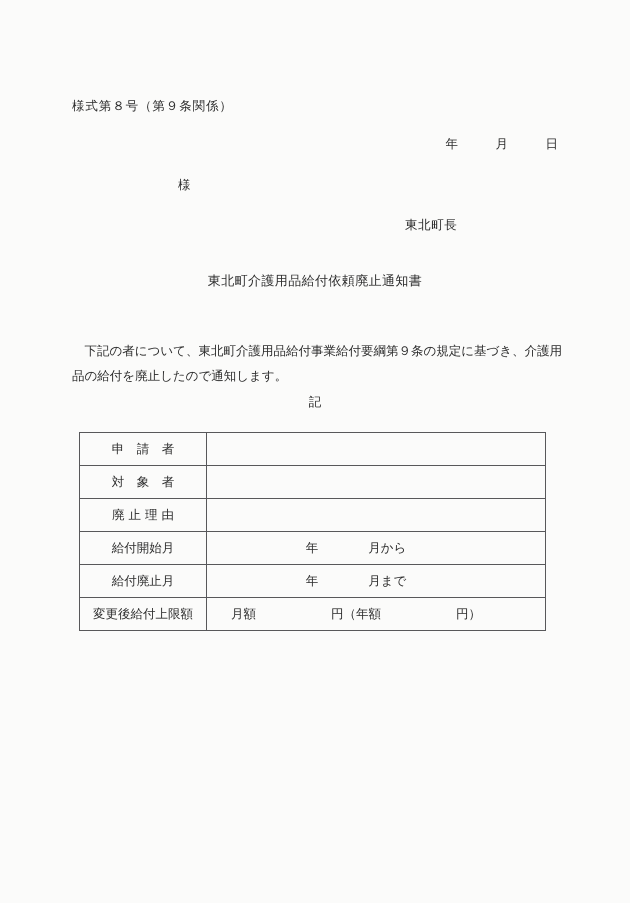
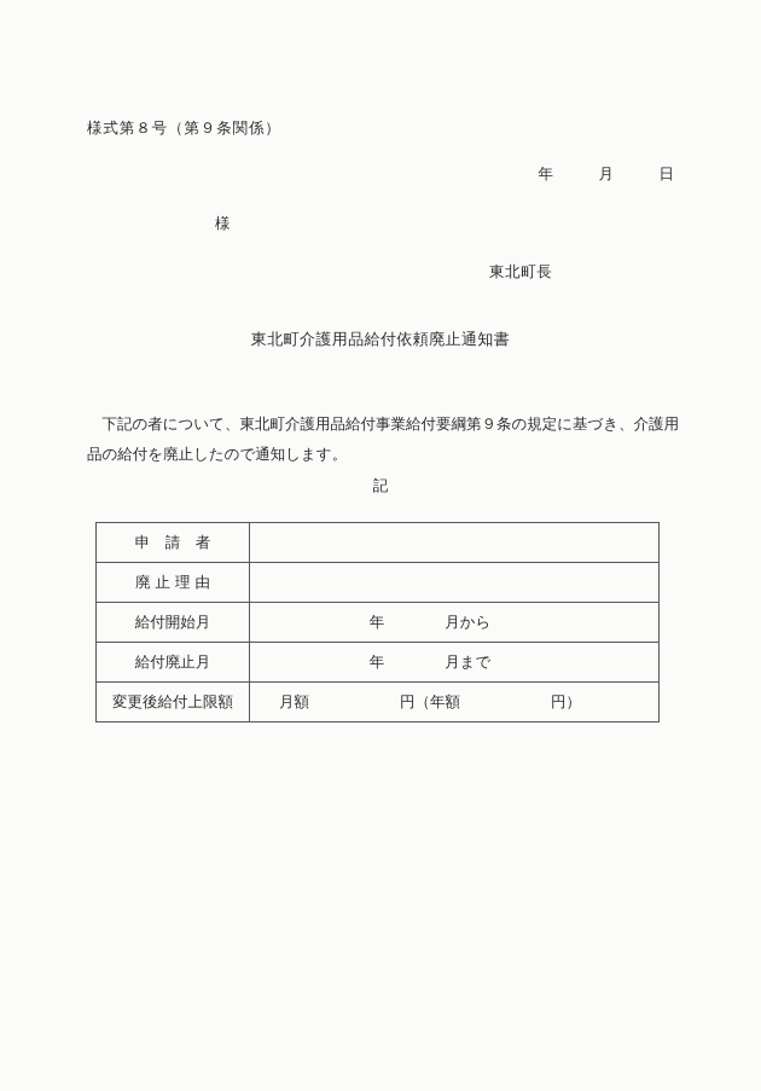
  様式第８号（第９条関係）
  年 月 日
  様
  東北町長
  東北町介護用品給付依頼廃止通知書
  下記の者について、東北町介護用品給付事業給付要綱第９条の規定に基づき、介護用
  品の給付を廃止したので通知します。
  記
  申 請 者
- 対 象 者
  廃 止 理 由
  給付開始月	年 月から
  給付廃止月	年 月まで
  変更後給付上限額	月額 円（年額 円）
